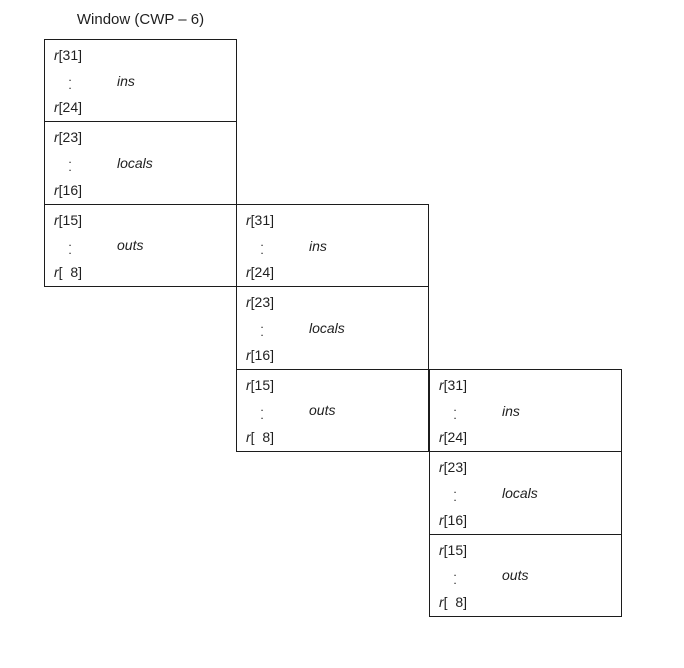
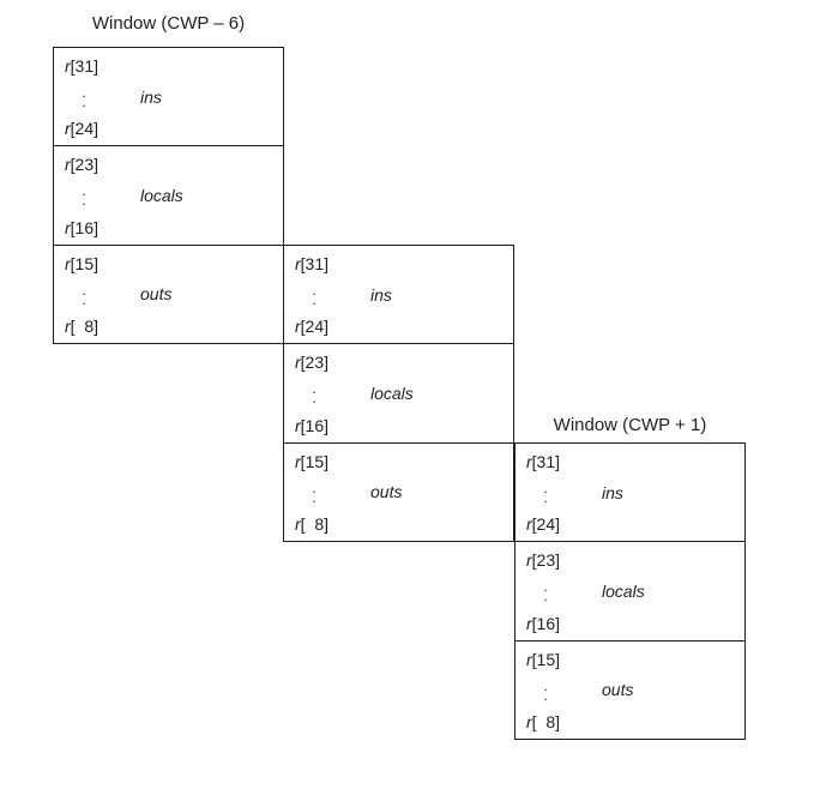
  Window (CWP – 6)
  r[31]
  .
  .
  ins
  r[24]
  r[23]
  .
  .
  locals
  r[16]
  r[15]
  .
  .
  outs
  r[ 8]
  r[31]
  .
  .
  ins
  r[24]
  r[23]
  .
  .
  locals
  r[16]
  r[15]
  .
  .
  outs
  r[ 8]
+ Window (CWP + 1)
  r[31]
  .
  .
  ins
  r[24]
  r[23]
  .
  .
  locals
  r[16]
  r[15]
  .
  .
  outs
  r[ 8]
